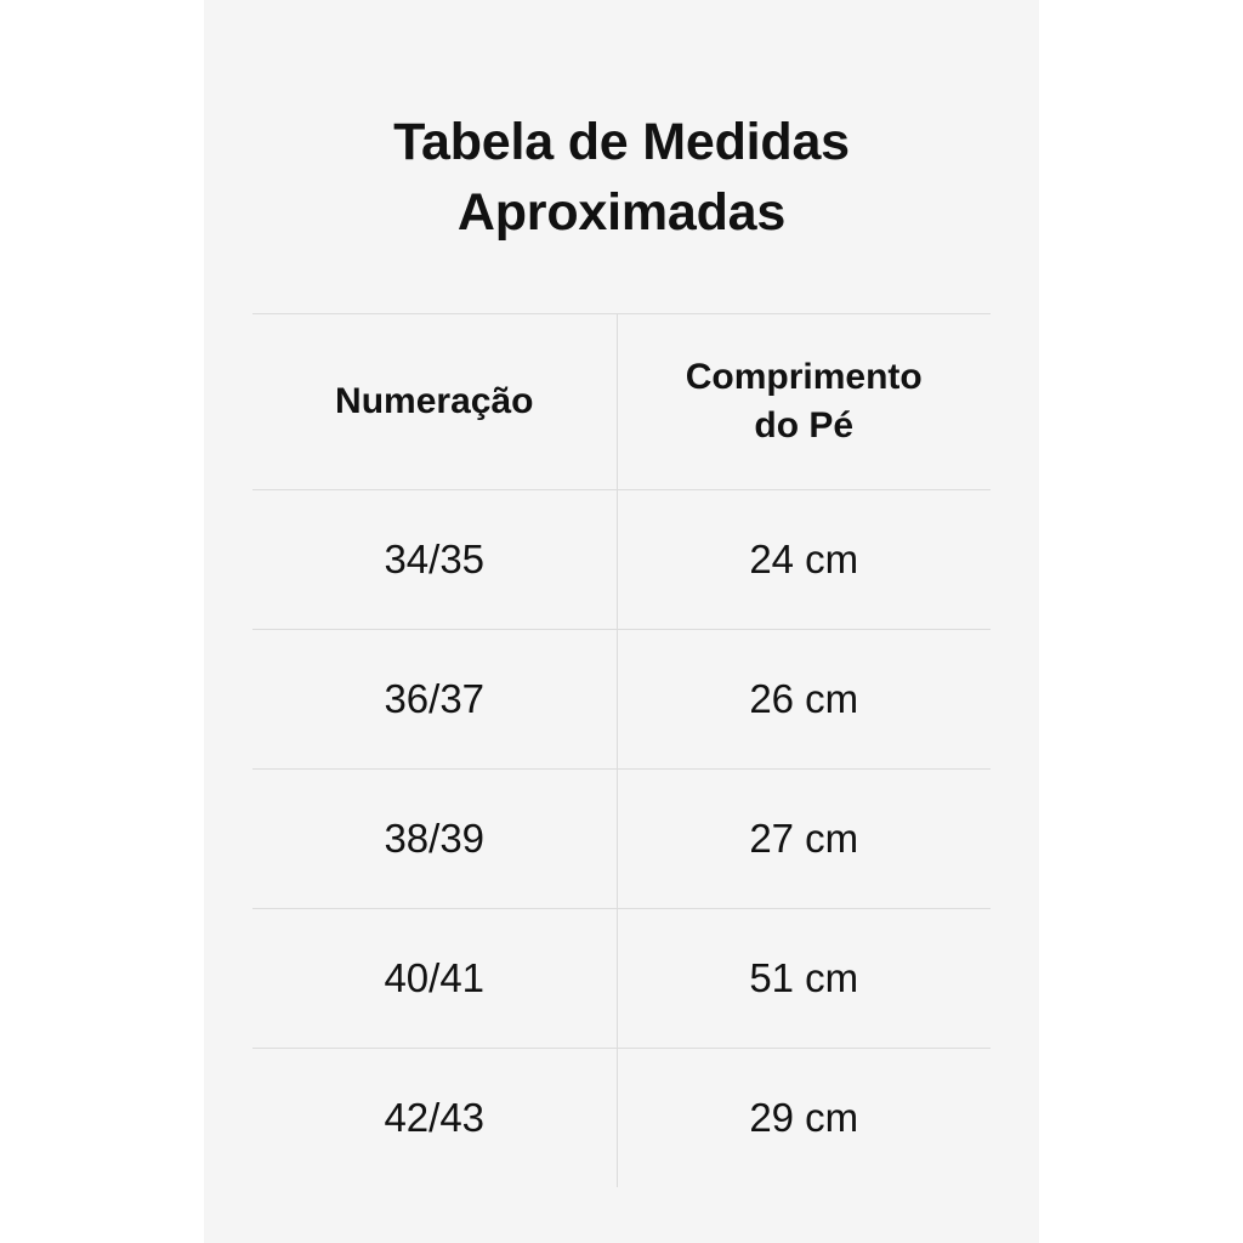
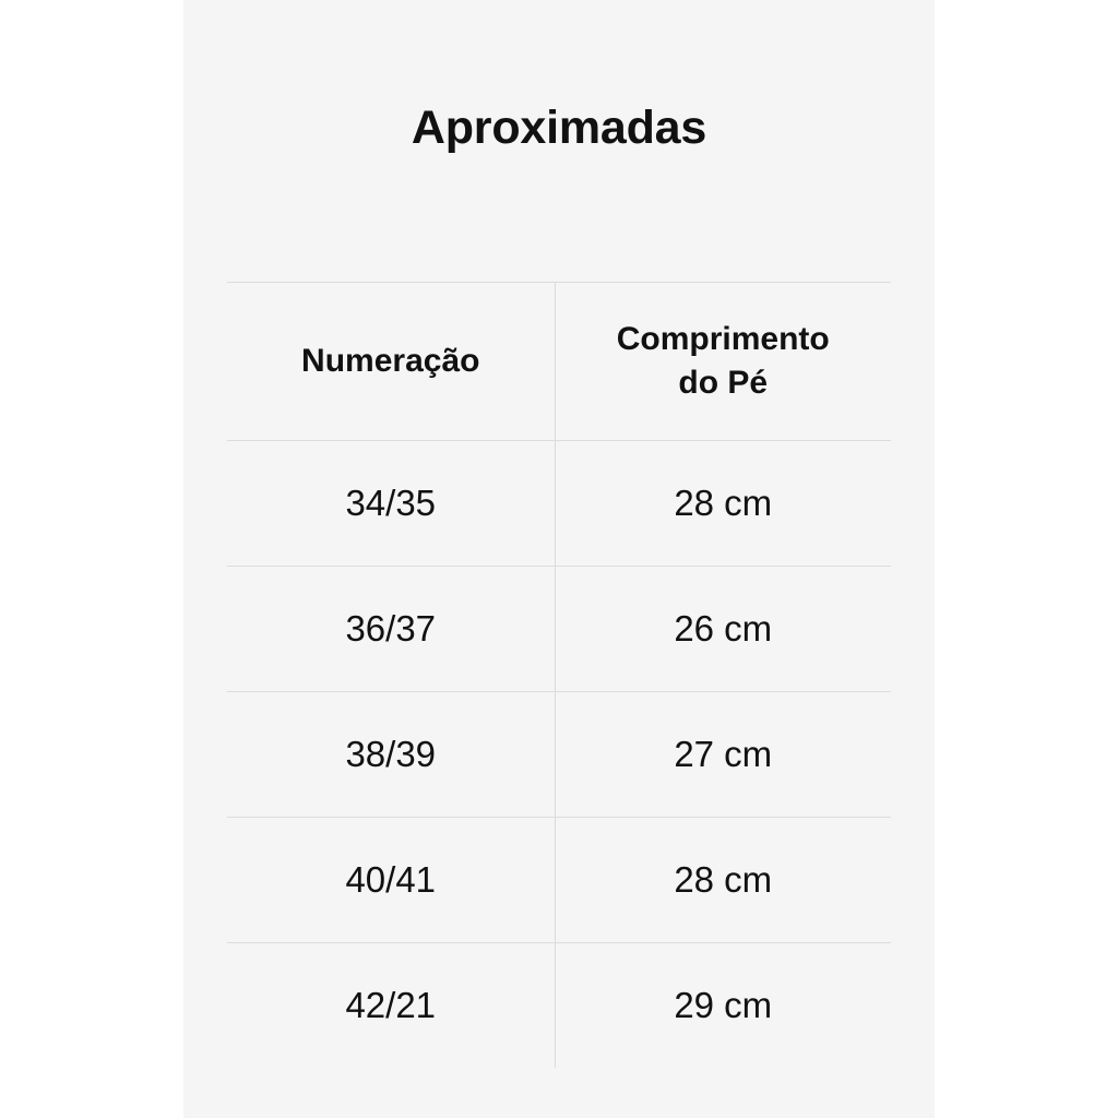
- Tabela de Medidas
  Aproximadas
  Numeração	Comprimento do Pé
- 34/35	24 cm
+ 34/35	28 cm
  36/37	26 cm
  38/39	27 cm
- 40/41	51 cm
+ 40/41	28 cm
- 42/43	29 cm
+ 42/21	29 cm
